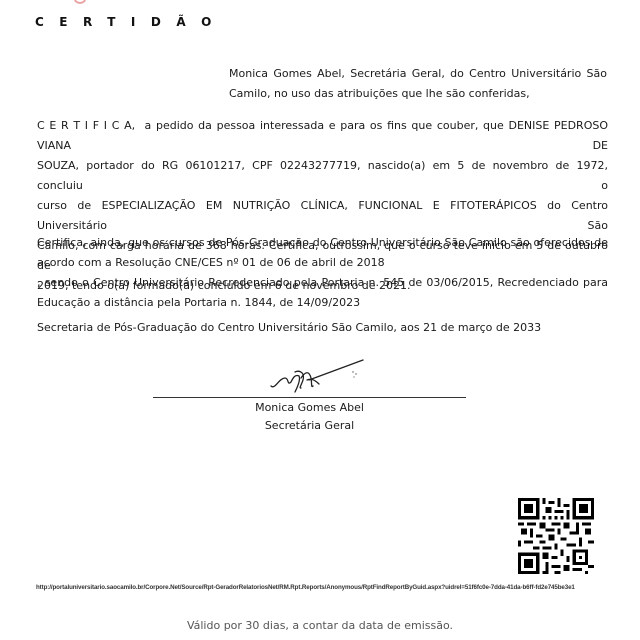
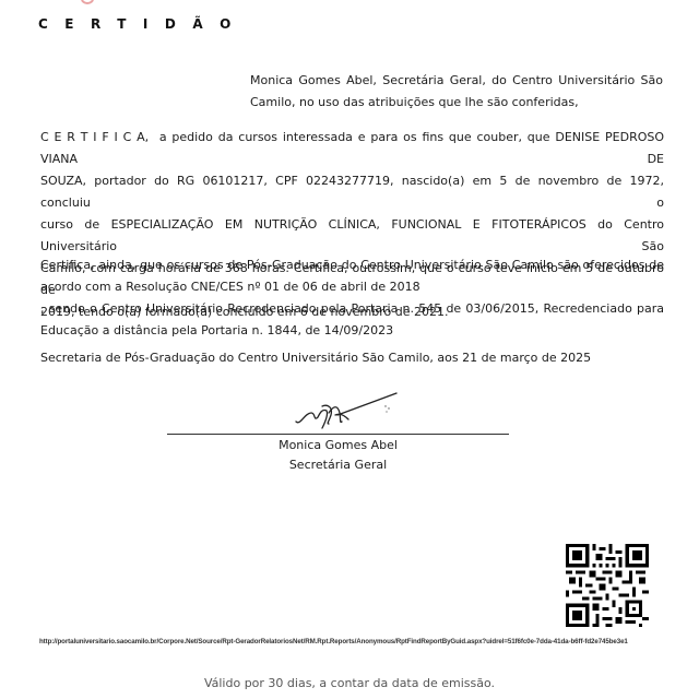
  CERTIDÃO
  Monica Gomes Abel, Secretária Geral, do Centro Universitário São Camilo, no uso das atribuições que lhe são conferidas,
- C E R T I F I C A, a pedido da pessoa interessada e para os fins que couber, que DENISE PEDROSO VIANA DE
+ C E R T I F I C A, a pedido da cursos interessada e para os fins que couber, que DENISE PEDROSO VIANA DE
  SOUZA, portador do RG 06101217, CPF 02243277719, nascido(a) em 5 de novembro de 1972, concluiu o
  curso de ESPECIALIZAÇÃO EM NUTRIÇÃO CLÍNICA, FUNCIONAL E FITOTERÁPICOS do Centro Universitário São
  Camilo, com carga horária de 368 horas. Certifica, outrossim, que o curso teve início em 5 de outubro de
  2019, tendo o(a) formado(a) concluído em 6 de novembro de 2021.
  Certifica, ainda, que os cursos de Pós-Graduação do Centro Universitário São Camilo são oferecidos de
  acordo com a Resolução CNE/CES nº 01 de 06 de abril de 2018
  , sendo o Centro Universitário Recredenciado pela Portaria n. 545 de 03/06/2015, Recredenciado para
  Educação a distância pela Portaria n. 1844, de 14/09/2023
- Secretaria de Pós-Graduação do Centro Universitário São Camilo, aos 21 de março de 2033
+ Secretaria de Pós-Graduação do Centro Universitário São Camilo, aos 21 de março de 2025
  Monica Gomes Abel
  Secretária Geral
  Válido por 30 dias, a contar da data de emissão.
